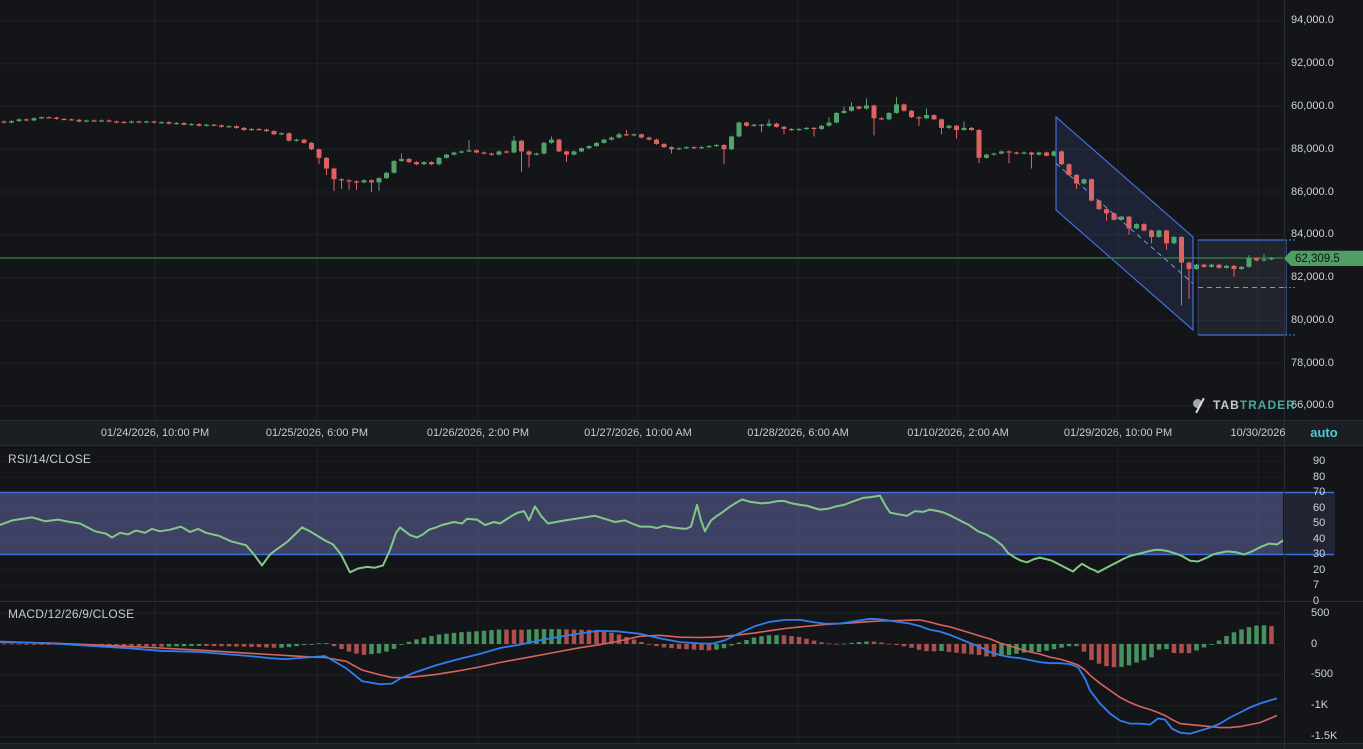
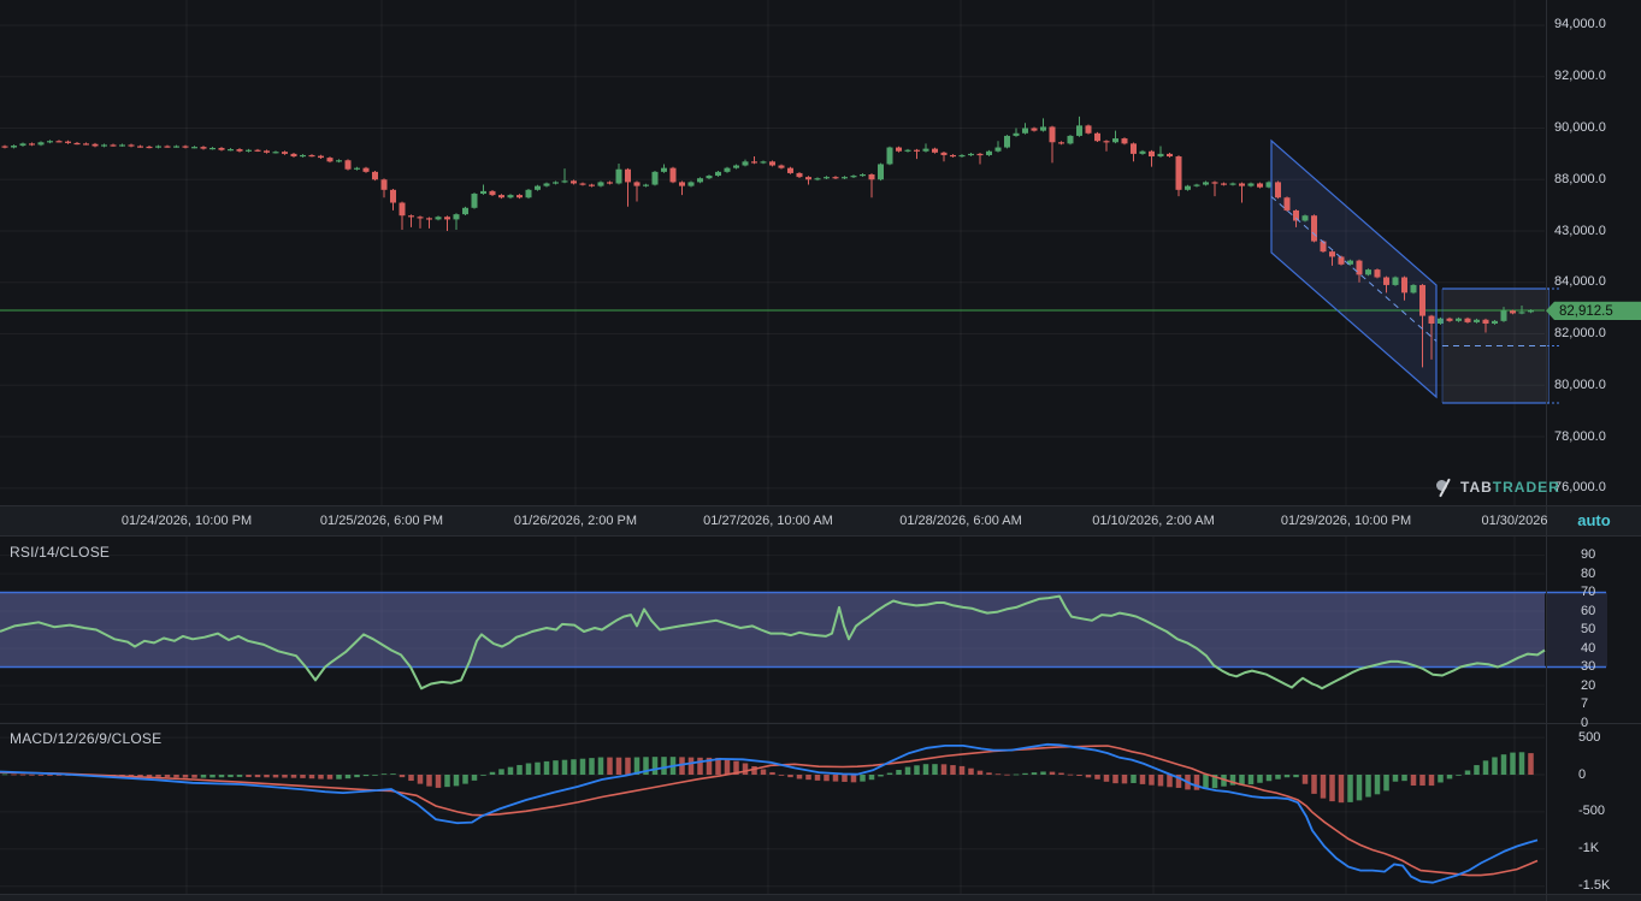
  94,000.0
  92,000.0
- 60,000.0
+ 90,000.0
  88,000.0
- 86,000.0
+ 43,000.0
  84,000.0
  82,000.0
  80,000.0
  78,000.0
- 66,000.0
+ 76,000.0
  90
  80
  70
  60
  50
  40
  30
  20
  7
  0
  500
  0
  -500
  -1K
  -1.5K
  01/24/2026, 10:00 PM
  01/25/2026, 6:00 PM
  01/26/2026, 2:00 PM
  01/27/2026, 10:00 AM
  01/28/2026, 6:00 AM
  01/10/2026, 2:00 AM
  01/29/2026, 10:00 PM
- 10/30/2026
+ 01/30/2026
  RSI/14/CLOSE
  MACD/12/26/9/CLOSE
  TABTRADER
  auto
- 62,309.5
+ 82,912.5
